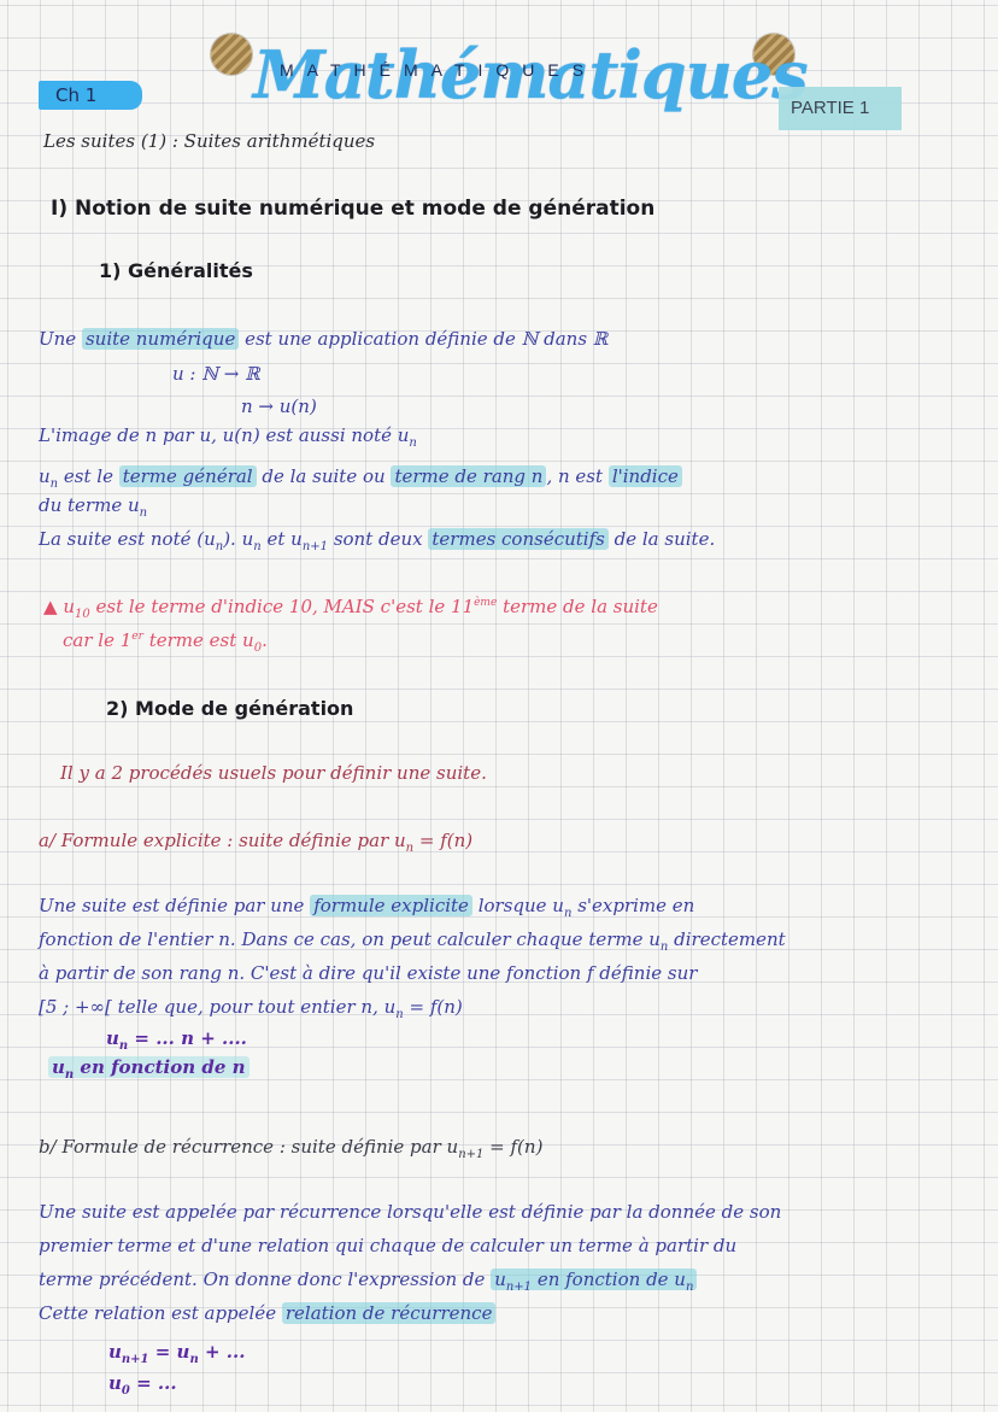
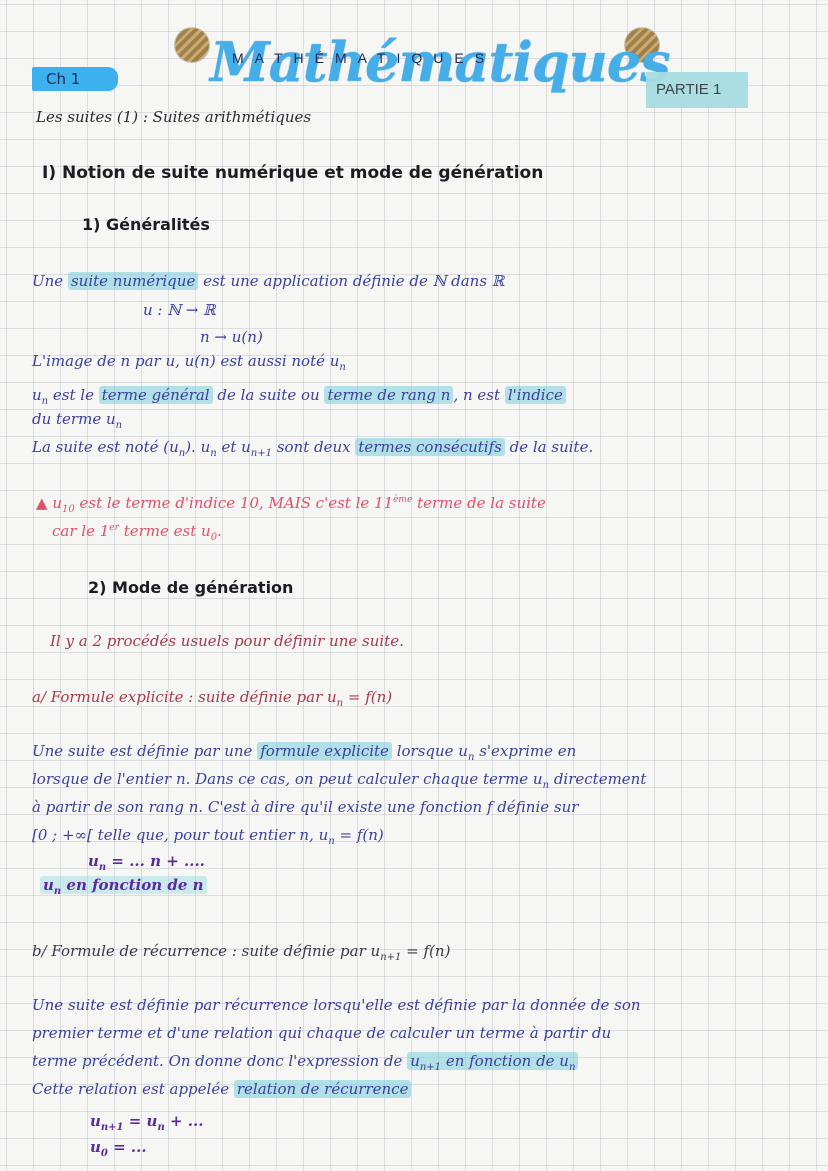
  Ch 1
  Mathématiques
  MATHÉMATIQUES
  PARTIE 1
  Les suites (1) : Suites arithmétiques
  I) Notion de suite numérique et mode de génération
  1) Généralités
  Une suite numérique est une application définie de ℕ dans ℝ
  u : ℕ → ℝ
  n → u(n)
  L'image de n par u, u(n) est aussi noté un
  un est le terme général de la suite ou terme de rang n , n est l'indice
  du terme un
  La suite est noté (un). un et un+1 sont deux termes consécutifs de la suite.
  ▲ u10 est le terme d'indice 10, MAIS c'est le 11ème terme de la suite
  car le 1er terme est u0.
  2) Mode de génération
  Il y a 2 procédés usuels pour définir une suite.
  a/ Formule explicite : suite définie par un = f(n)
  Une suite est définie par une formule explicite lorsque un s'exprime en
- fonction de l'entier n. Dans ce cas, on peut calculer chaque terme un directement
+ lorsque de l'entier n. Dans ce cas, on peut calculer chaque terme un directement
  à partir de son rang n. C'est à dire qu'il existe une fonction f définie sur
- [5 ; +∞[ telle que, pour tout entier n, un = f(n)
+ [0 ; +∞[ telle que, pour tout entier n, un = f(n)
  un = ... n + ....
  un en fonction de n
  b/ Formule de récurrence : suite définie par un+1 = f(n)
- Une suite est appelée par récurrence lorsqu'elle est définie par la donnée de son
+ Une suite est définie par récurrence lorsqu'elle est définie par la donnée de son
  premier terme et d'une relation qui chaque de calculer un terme à partir du
  terme précédent. On donne donc l'expression de un+1 en fonction de un
  Cette relation est appelée relation de récurrence
  un+1 = un + ...
  u0 = ...
